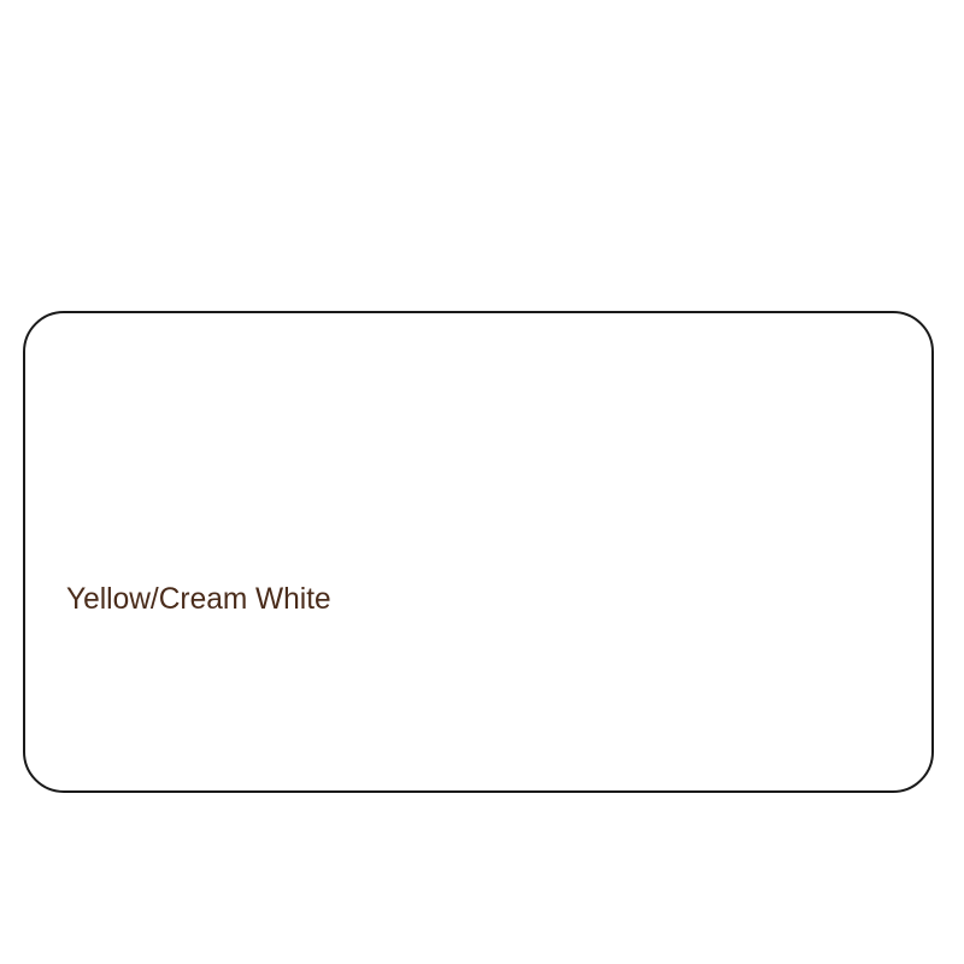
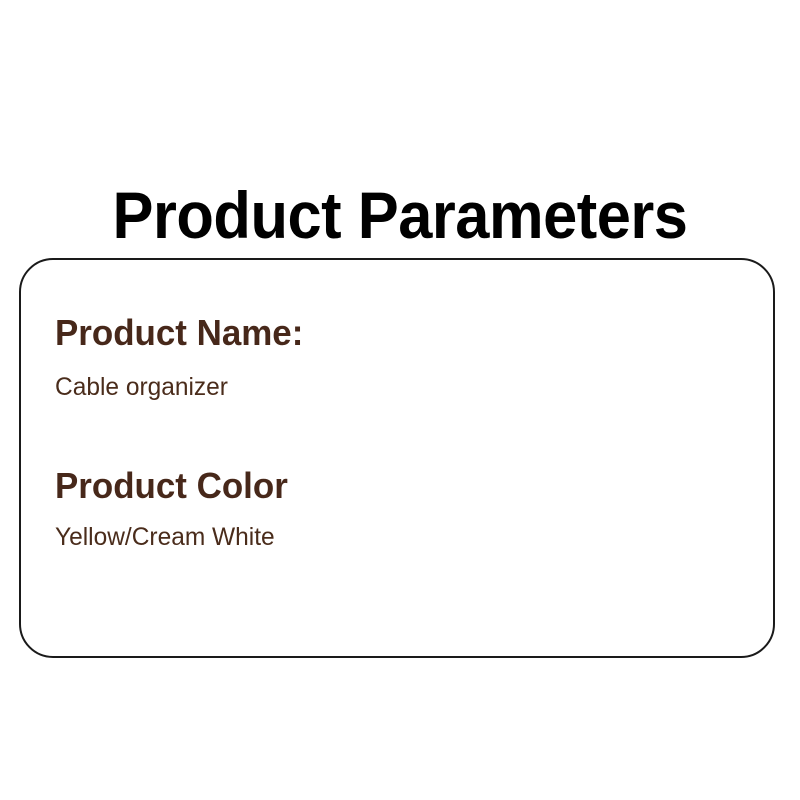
+ Product Parameters
+ Product Name:
+ Cable organizer
+ Product Color
  Yellow/Cream White
